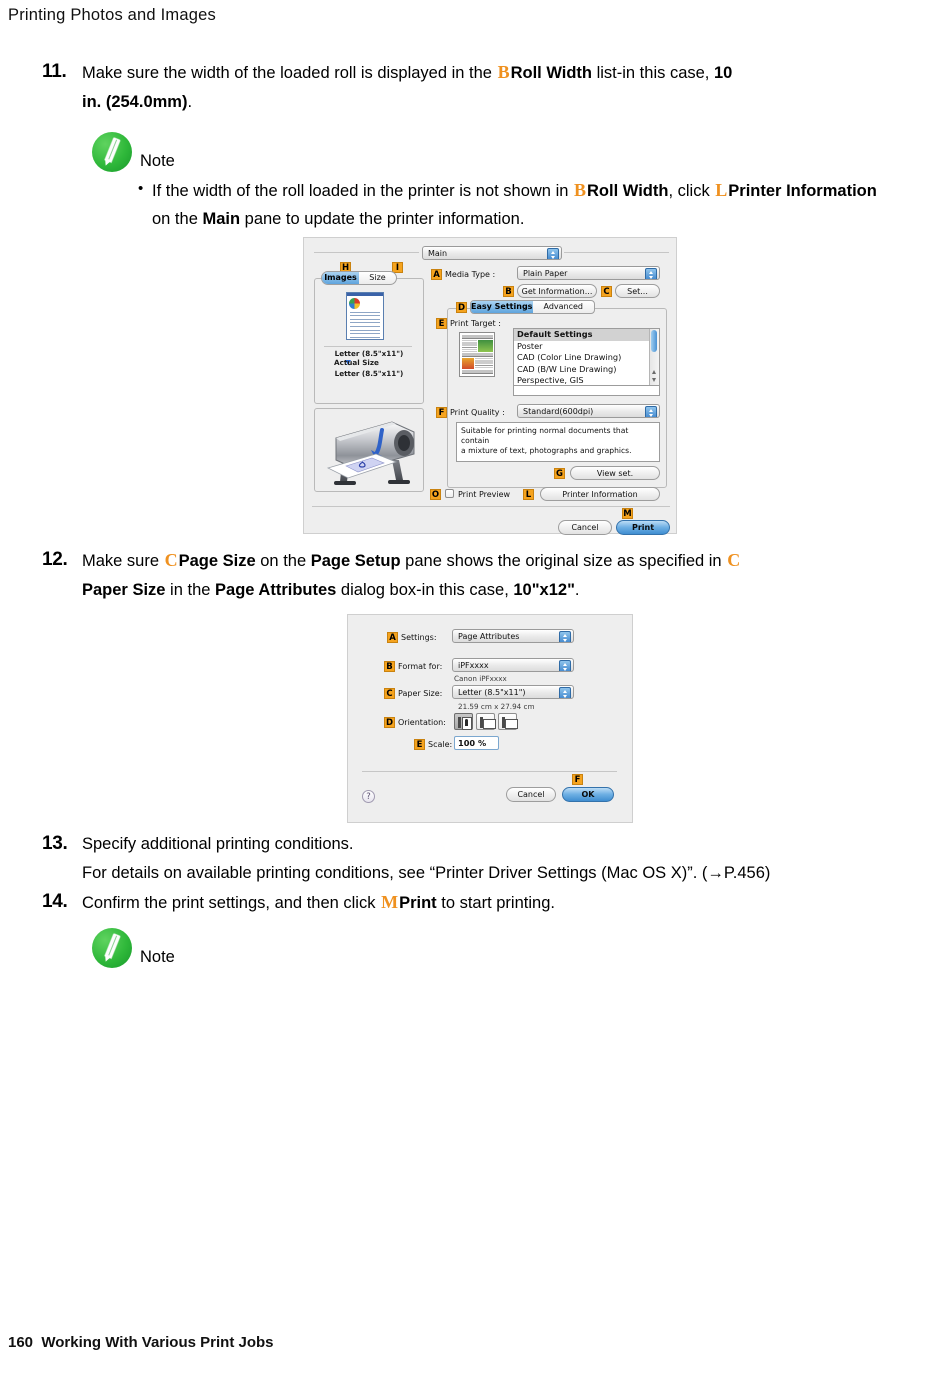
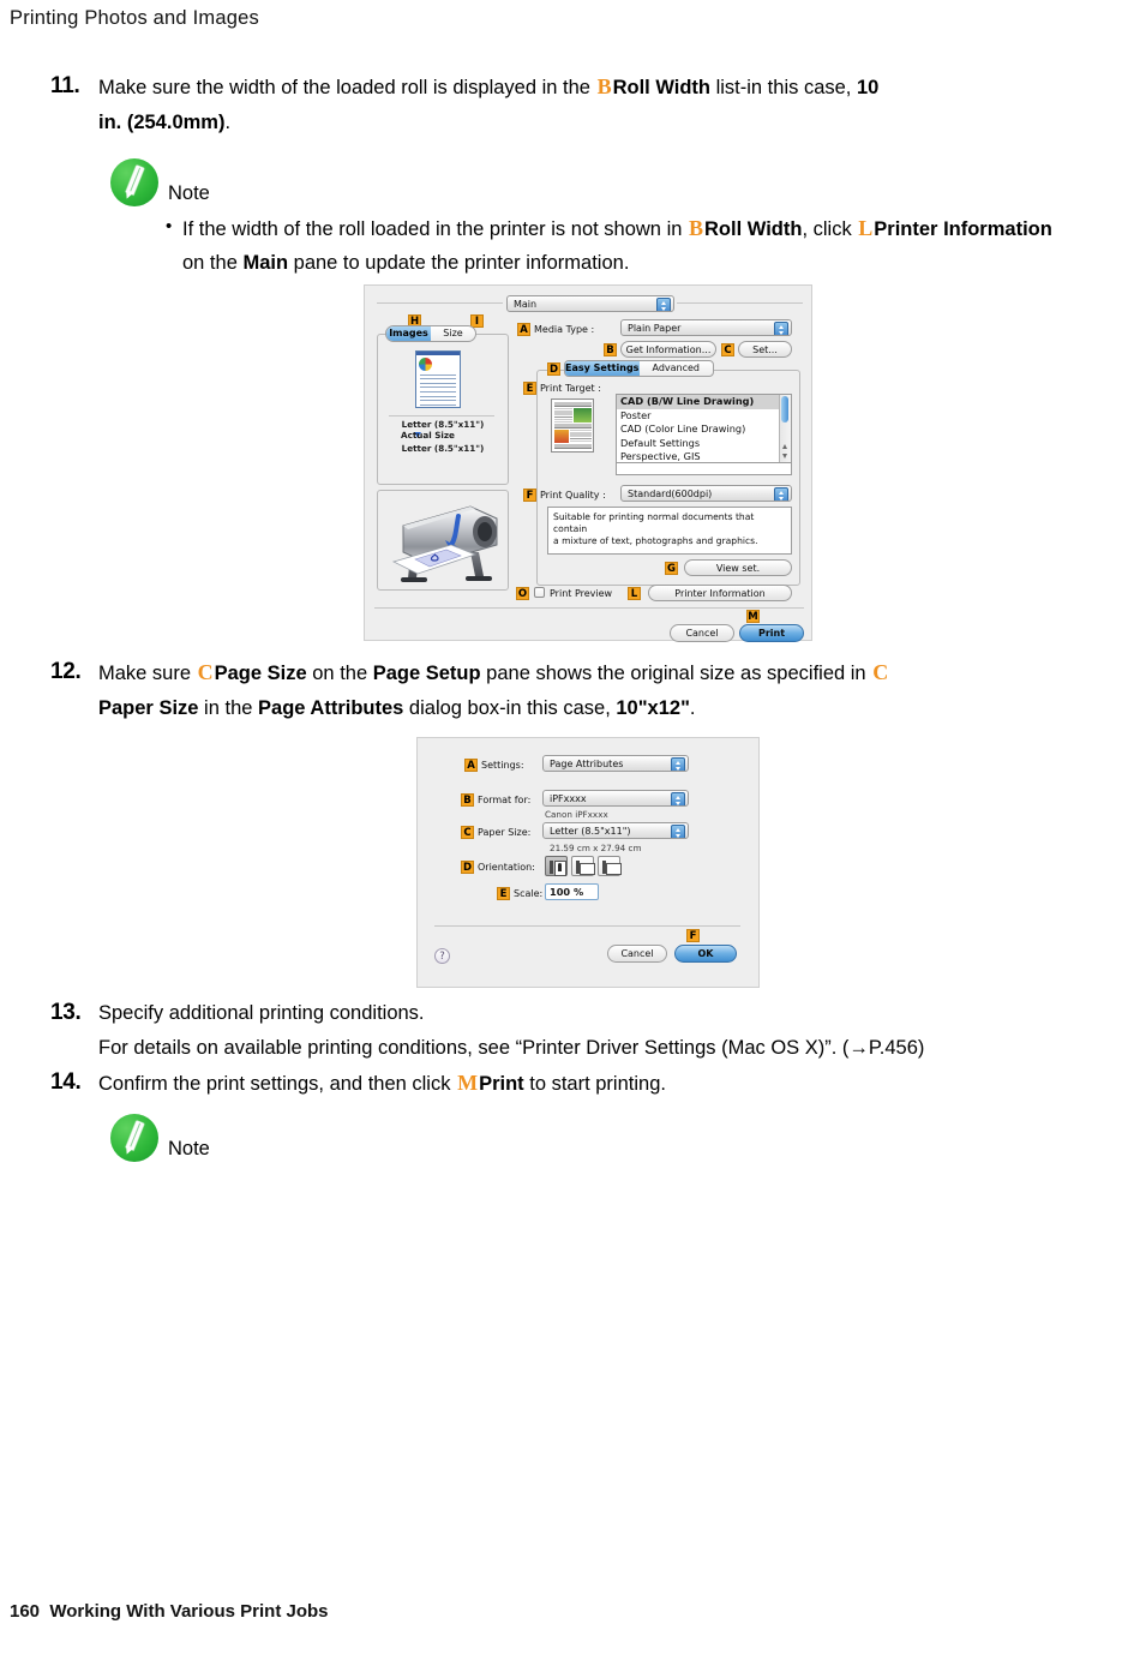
  Printing Photos and Images
  11.
  Make sure the width of the loaded roll is displayed in the BRoll Width list-in this case, 10
  in. (254.0mm).
  Note
  If the width of the roll loaded in the printer is not shown in BRoll Width, click LPrinter Information
  on the Main pane to update the printer information.
  Main
  H
  I
  Images
  Size
  Letter (8.5"x11")
  Actual Size
  Letter (8.5"x11")
  A
  Media Type :
  Plain Paper
  B
  Get Information...
  C
  Set...
  D
  Easy Settings
  E
  Print Target :
- Default Settings
+ CAD (B/W Line Drawing)
  Poster
  CAD (Color Line Drawing)
- CAD (B/W Line Drawing)
+ Default Settings
  Perspective, GIS
  F
  Print Quality :
  Standard(600dpi)
  Suitable for printing normal documents that contain
  a mixture of text, photographs and graphics.
  G
  View set.
  O
  Print Preview
  L
  Printer Information
  M
  Cancel
  Print
  12.
  Make sure CPage Size on the Page Setup pane shows the original size as specified in C
  Paper Size in the Page Attributes dialog box-in this case, 10"x12".
  A
  Settings:
  Page Attributes
  B
  Format for:
  iPFxxxx
  Canon iPFxxxx
  C
  Paper Size:
  Letter (8.5"x11")
  21.59 cm x 27.94 cm
  D
  Orientation:
  E
  Scale:
  100 %
  ?
  F
  Cancel
  OK
  13.
  Specify additional printing conditions.
  For details on available printing conditions, see “Printer Driver Settings (Mac OS X)”. (→P.456)
  14.
  Confirm the print settings, and then click MPrint to start printing.
  Note
  160 Working With Various Print Jobs
